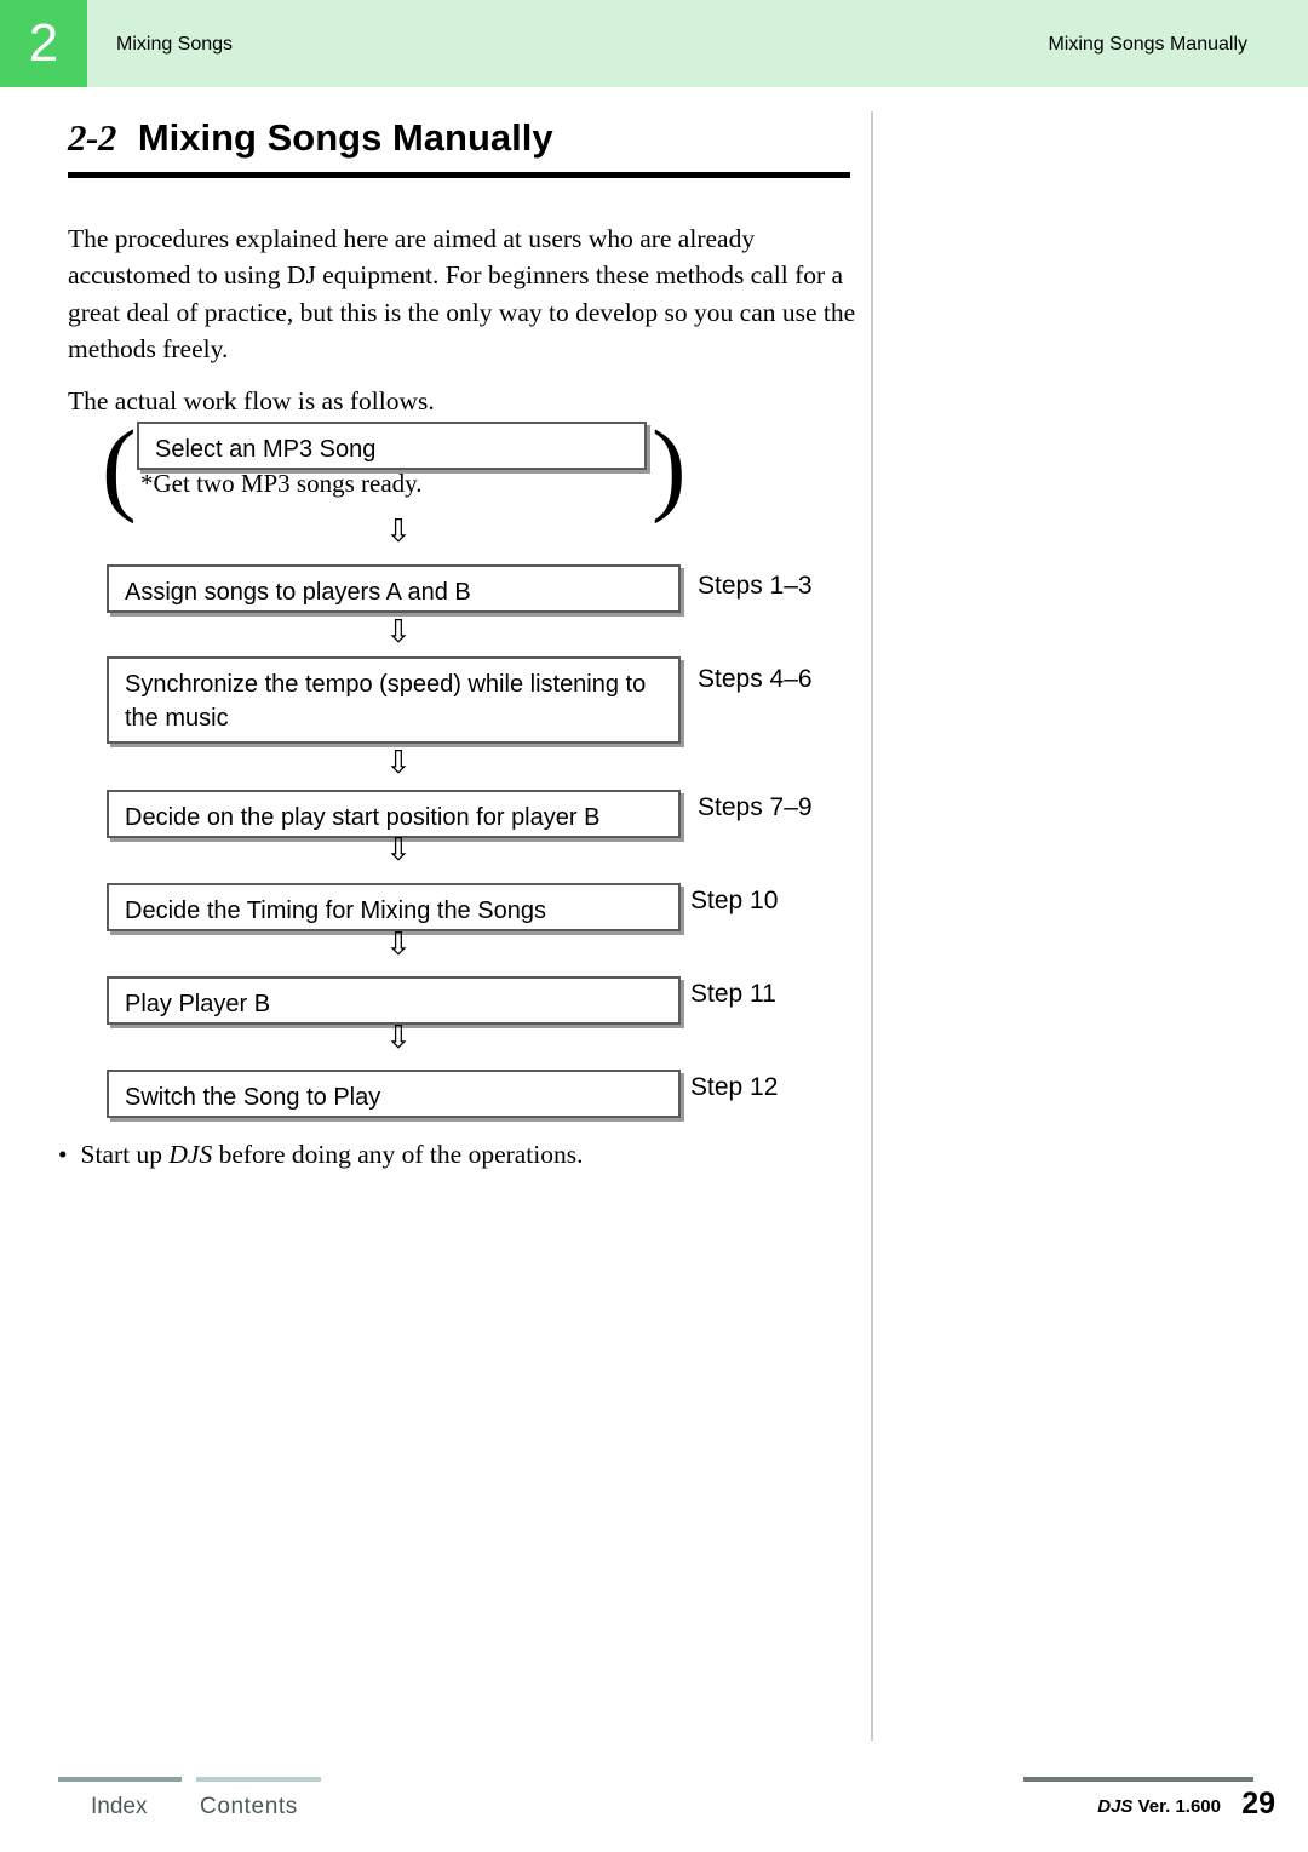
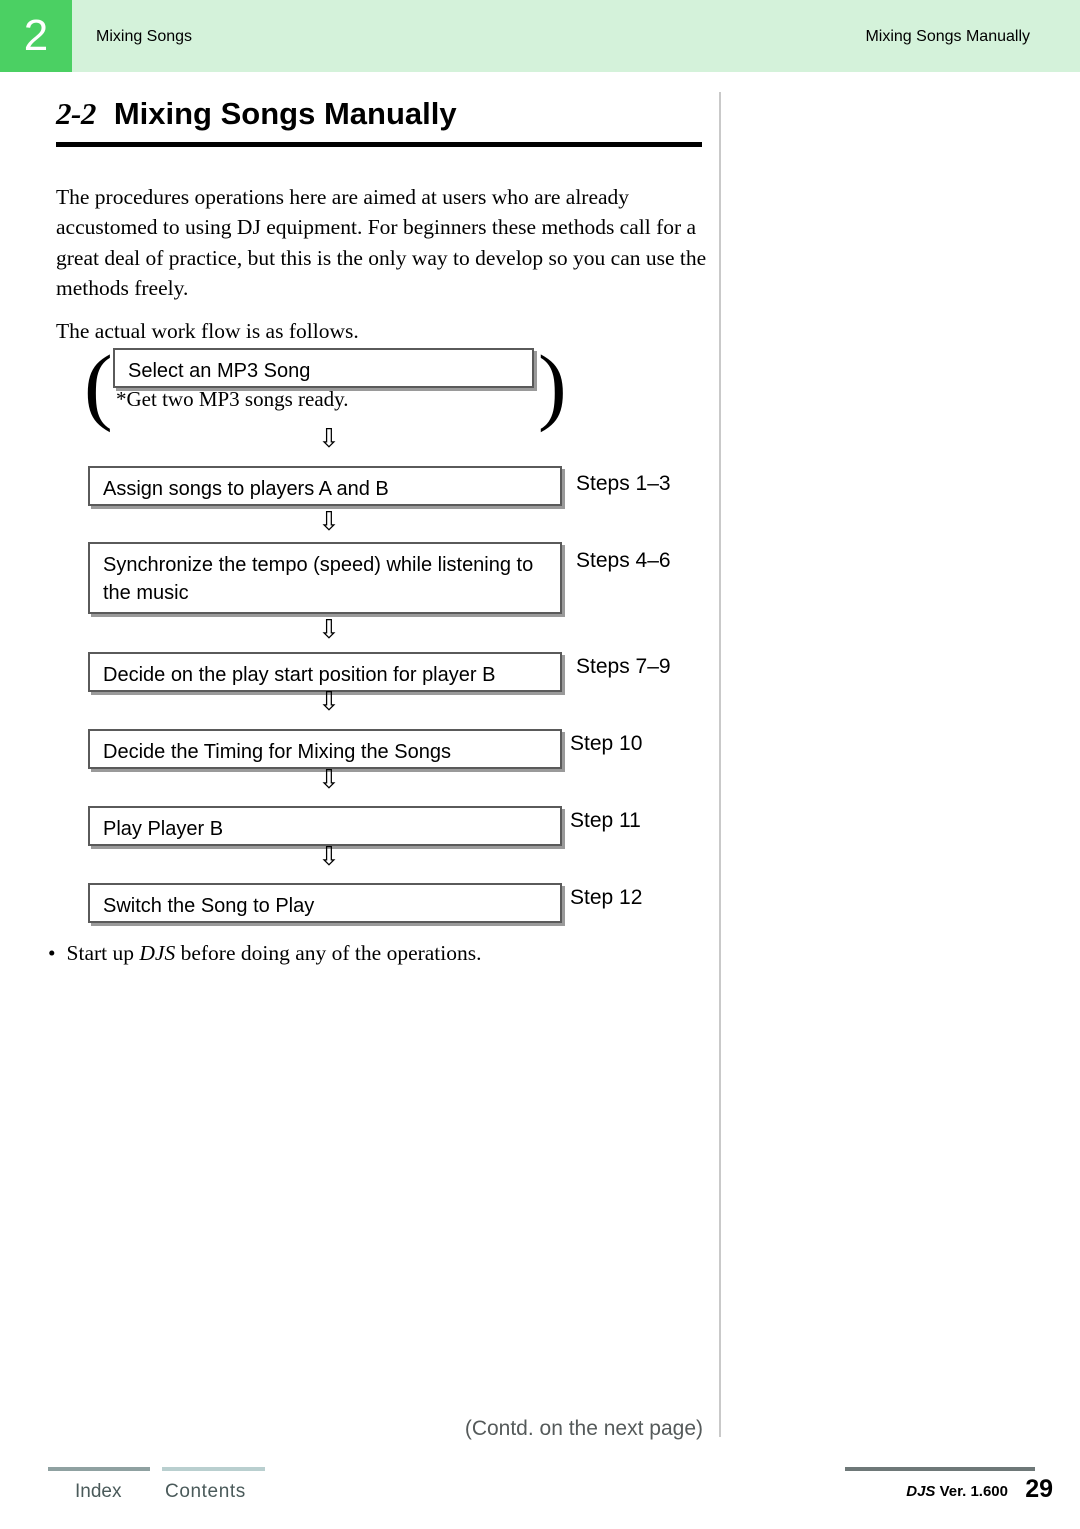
  2
  Mixing Songs
  Mixing Songs Manually
  2-2 Mixing Songs Manually
- The procedures explained here are aimed at users who are already accustomed to using DJ equipment. For beginners these methods call for a great deal of practice, but this is the only way to develop so you can use the methods freely.
+ The procedures operations here are aimed at users who are already accustomed to using DJ equipment. For beginners these methods call for a great deal of practice, but this is the only way to develop so you can use the methods freely.
  The actual work flow is as follows.
  (
  )
  Select an MP3 Song
  *Get two MP3 songs ready.
  ⇩
  Assign songs to players A and B
  Steps 1–3
  ⇩
  Synchronize the tempo (speed) while listening to the music
  Steps 4–6
  ⇩
  Decide on the play start position for player B
  Steps 7–9
  ⇩
  Decide the Timing for Mixing the Songs
  Step 10
  ⇩
  Play Player B
  Step 11
  ⇩
  Switch the Song to Play
  Step 12
  • Start up DJS before doing any of the operations.
+ (Contd. on the next page)
  Index
  Contents
  DJS Ver. 1.600
  29
